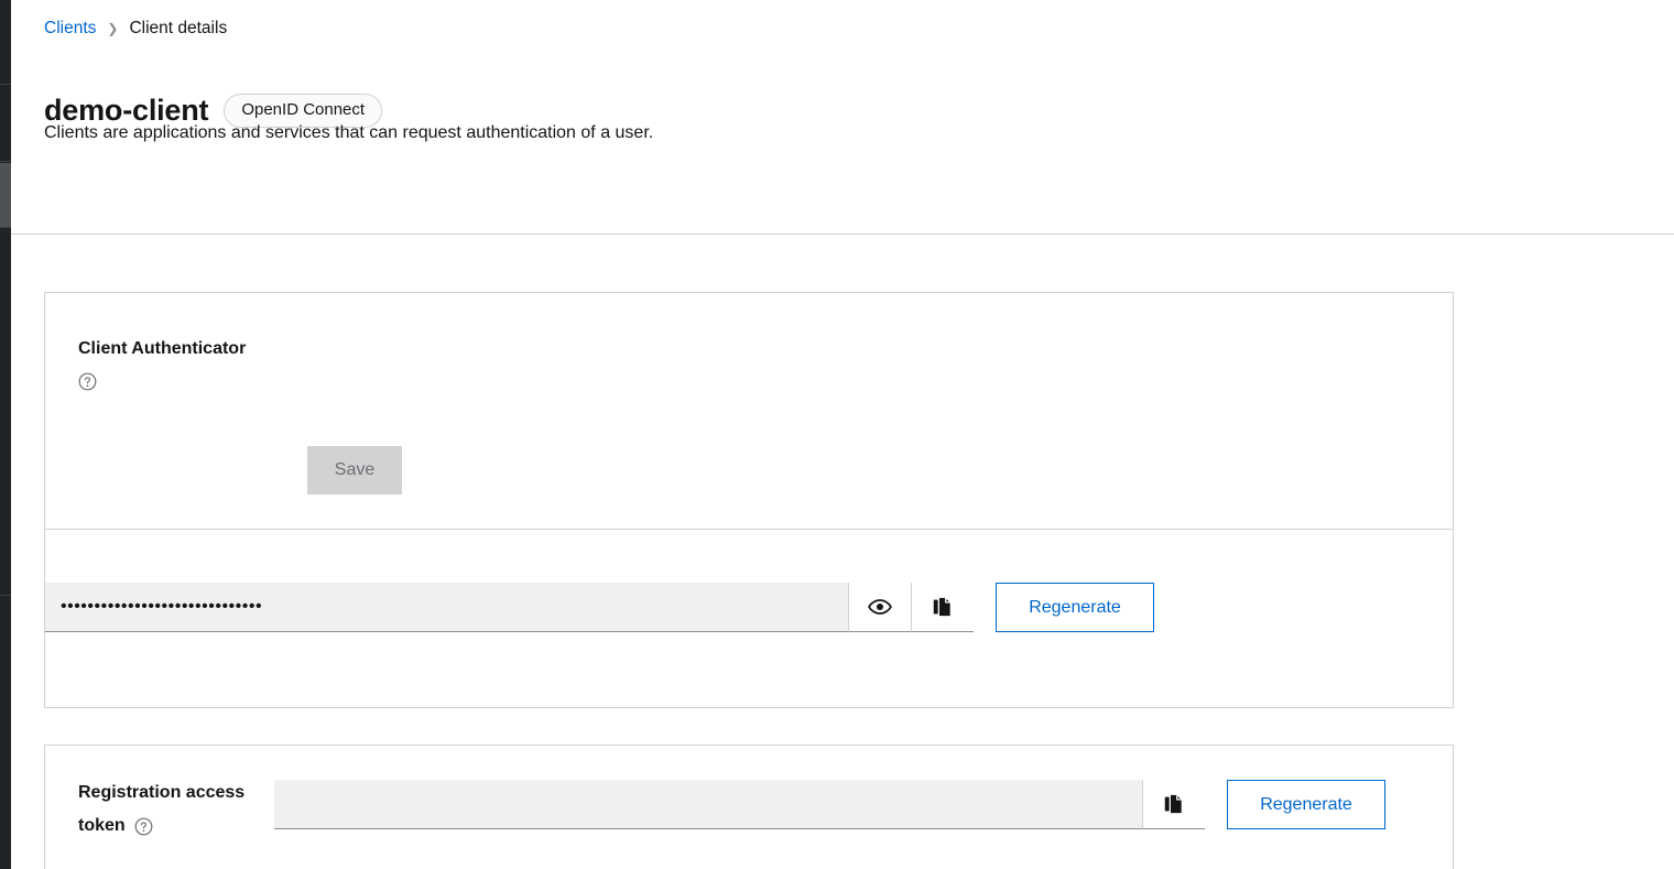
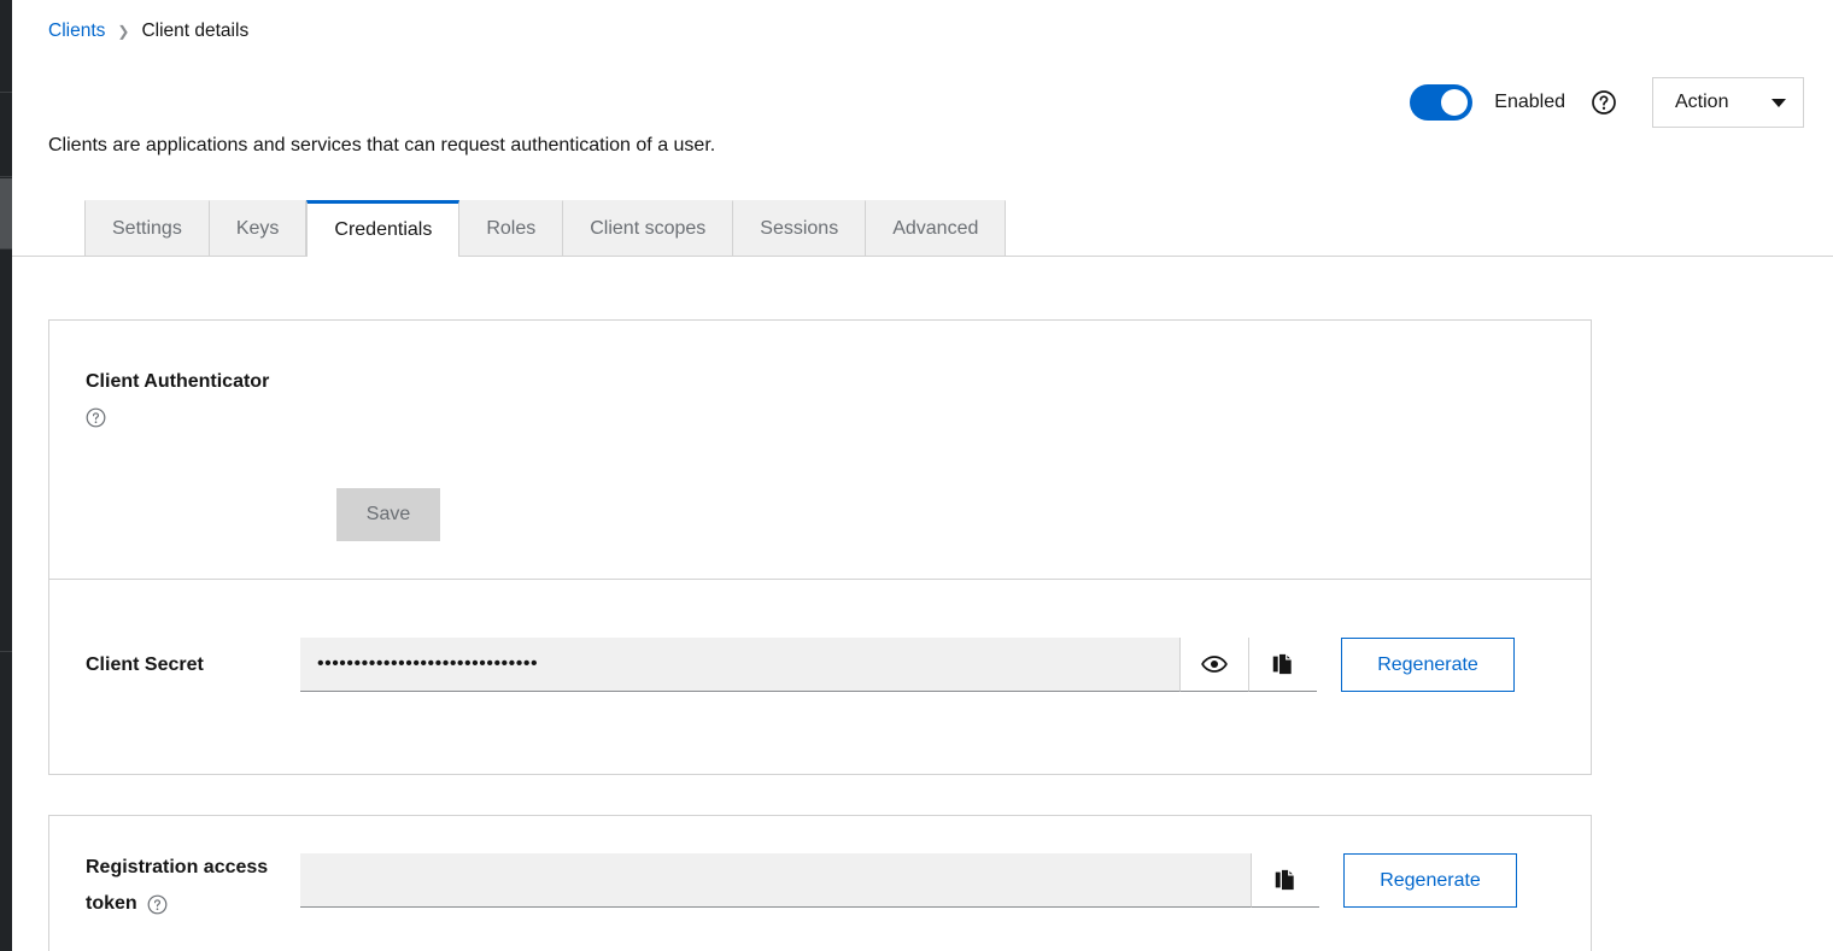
  Clients
  ❯
  Client details
- demo-client
- OpenID Connect
  Clients are applications and services that can request authentication of a user.
+ Enabled
+ Action
+ Settings
+ Keys
+ Credentials
+ Roles
+ Client scopes
+ Sessions
+ Advanced
  Client Authenticator
  Save
+ Client Secret
  ••••••••••••••••••••••••••••••
  Regenerate
  Registration access
  token
  Regenerate
